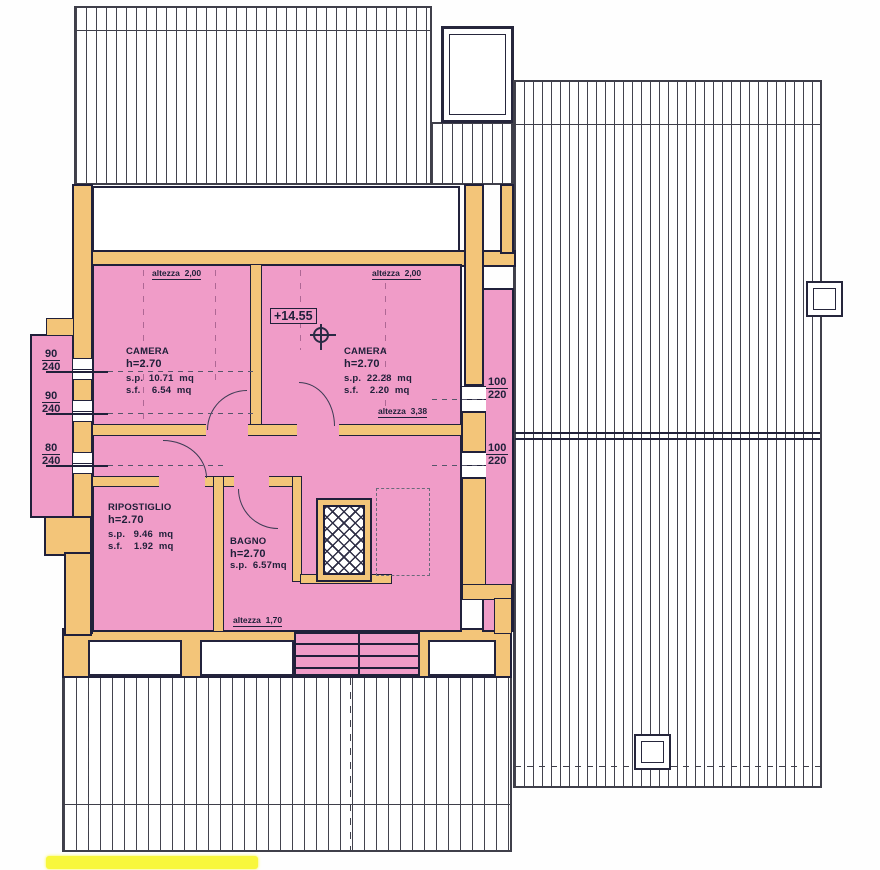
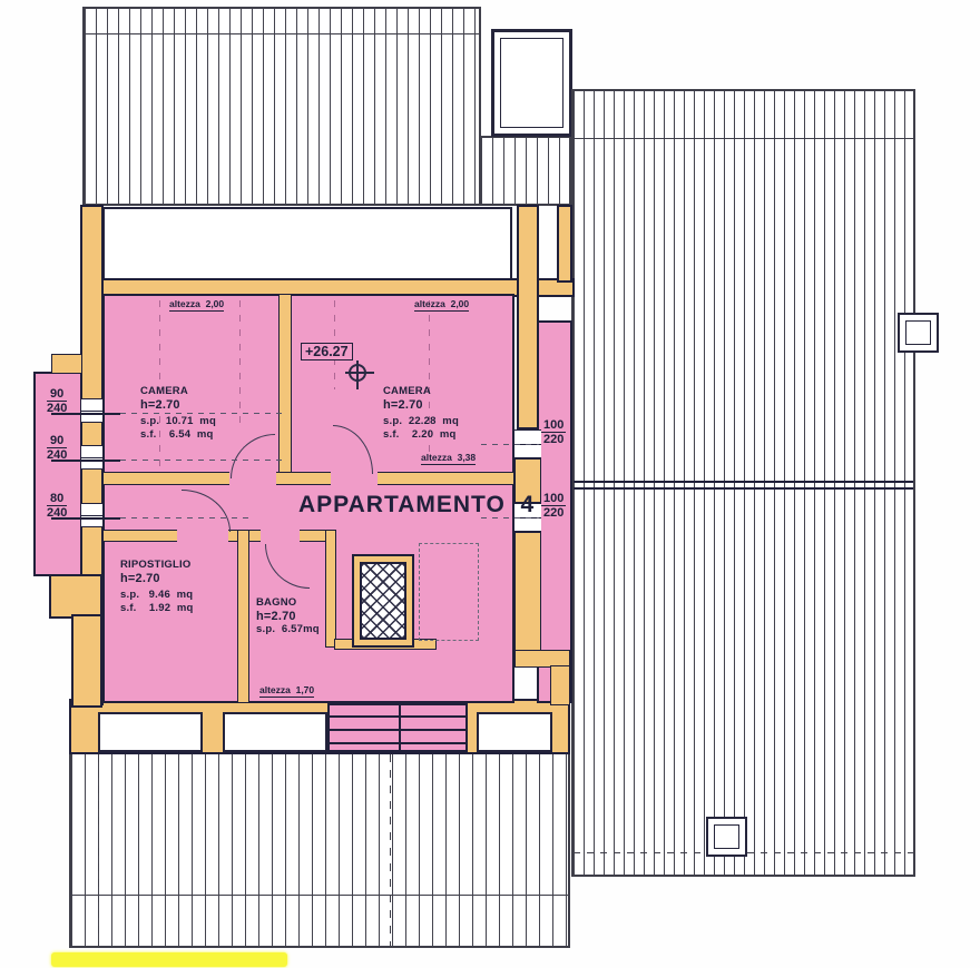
  altezza 2,00
  altezza 2,00
  altezza 3,38
  altezza 1,70
- +14.55
+ +26.27
  CAMERA
  h=2.70
  s.p. 10.71 mq
  s.f. 6.54 mq
  CAMERA
  h=2.70
  s.p. 22.28 mq
  s.f. 2.20 mq
+ APPARTAMENTO 4
  RIPOSTIGLIO
  h=2.70
  s.p. 9.46 mq
  s.f. 1.92 mq
  BAGNO
  h=2.70
  s.p. 6.57mq
  90
  240
  90
  240
  80
  240
  100
  220
  100
  220
